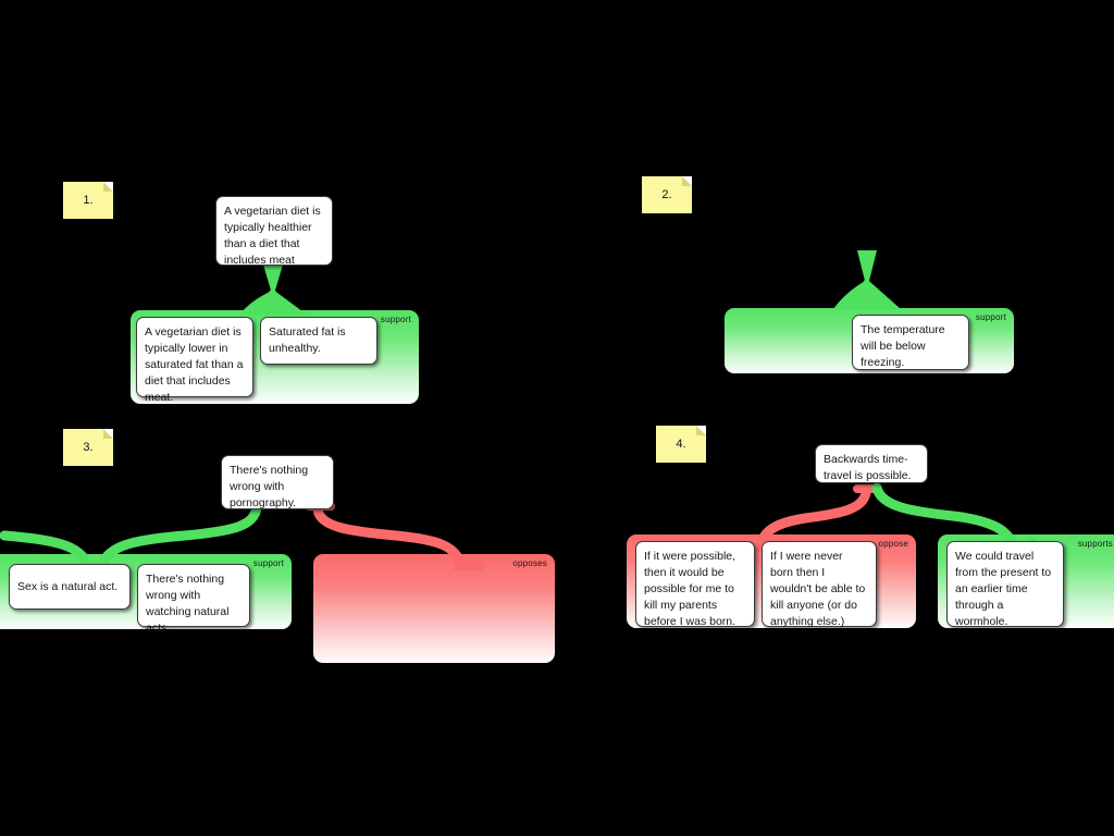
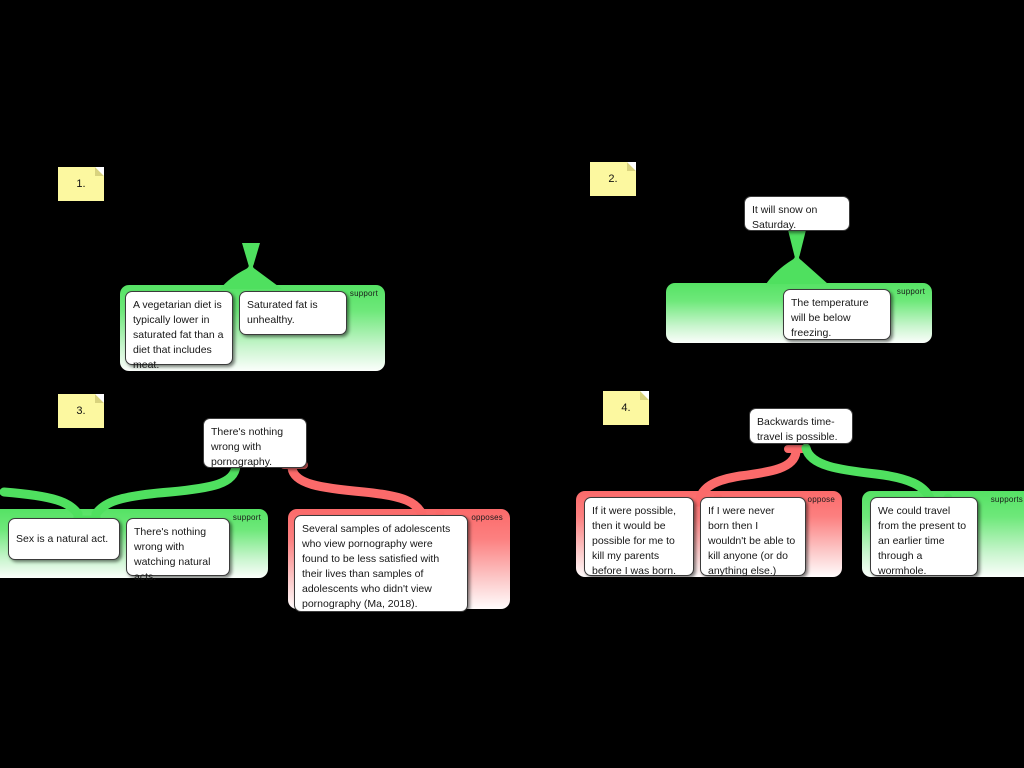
  1.
- A vegetarian diet is typically healthier than a diet that includes meat
  support
  A vegetarian diet is typically lower in saturated fat than a diet that includes meat.
  Saturated fat is unhealthy.
  2.
+ It will snow on Saturday.
  support
  The temperature will be below freezing.
  3.
  There's nothing wrong with pornography.
  support
  Sex is a natural act.
  There's nothing wrong with watching natural acts.
  opposes
+ Several samples of adolescents who view pornography were found to be less satisfied with their lives than samples of adolescents who didn't view pornography (Ma, 2018).
  4.
  Backwards time-travel is possible.
  oppose
  If it were possible, then it would be possible for me to kill my parents before I was born.
  If I were never born then I wouldn't be able to kill anyone (or do anything else.)
  supports
  We could travel from the present to an earlier time through a wormhole.
